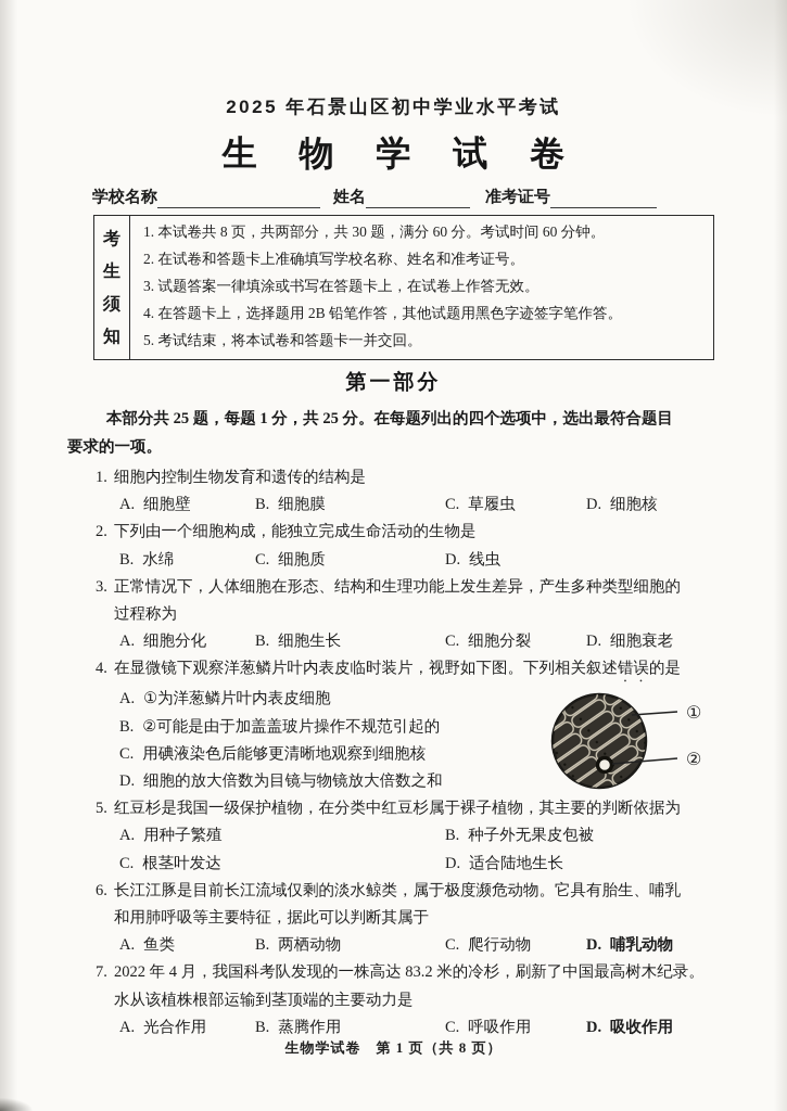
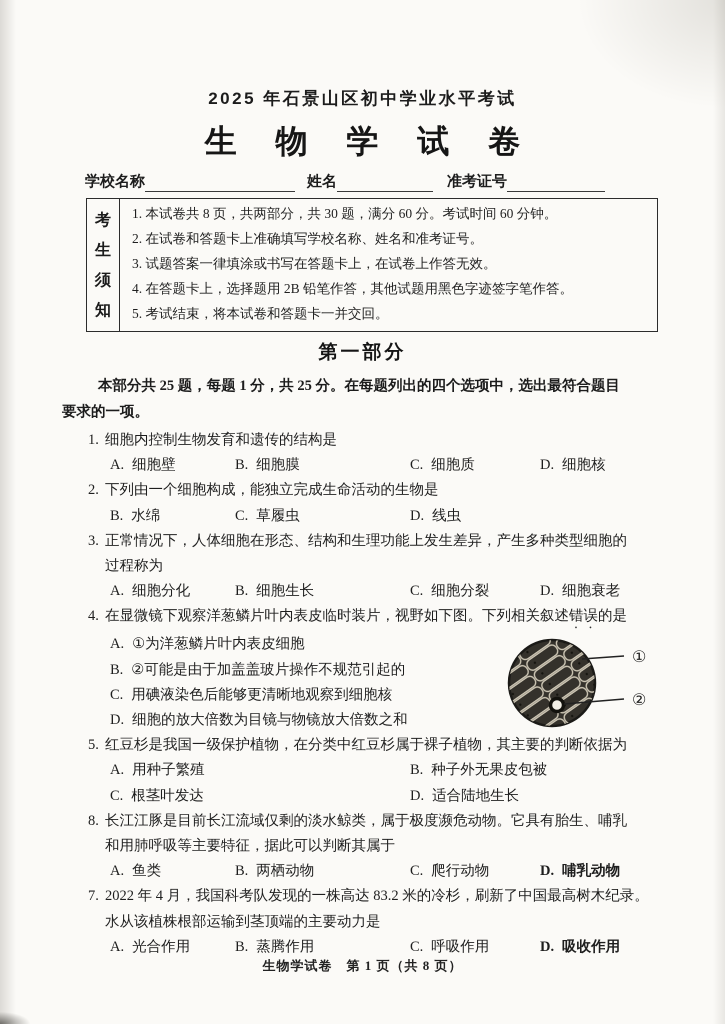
  2025 年石景山区初中学业水平考试
  生 物 学 试 卷
  学校名称
  姓名
  准考证号
  考
  生
  须
  知
  1. 本试卷共 8 页，共两部分，共 30 题，满分 60 分。考试时间 60 分钟。
  2. 在试卷和答题卡上准确填写学校名称、姓名和准考证号。
  3. 试题答案一律填涂或书写在答题卡上，在试卷上作答无效。
  4. 在答题卡上，选择题用 2B 铅笔作答，其他试题用黑色字迹签字笔作答。
  5. 考试结束，将本试卷和答题卡一并交回。
  第一部分
  本部分共 25 题，每题 1 分，共 25 分。在每题列出的四个选项中，选出最符合题目
  要求的一项。
  1.
  细胞内控制生物发育和遗传的结构是
  A. 细胞壁
  B. 细胞膜
- C. 草履虫
+ C. 细胞质
  D. 细胞核
  2.
  下列由一个细胞构成，能独立完成生命活动的生物是
  B. 水绵
- C. 细胞质
+ C. 草履虫
  D. 线虫
  3.
  正常情况下，人体细胞在形态、结构和生理功能上发生差异，产生多种类型细胞的
  过程称为
  A. 细胞分化
  B. 细胞生长
  C. 细胞分裂
  D. 细胞衰老
  4.
  在显微镜下观察洋葱鳞片叶内表皮临时装片，视野如下图。下列相关叙述错误的是
  A. ①为洋葱鳞片叶内表皮细胞
  B. ②可能是由于加盖盖玻片操作不规范引起的
  C. 用碘液染色后能够更清晰地观察到细胞核
  D. 细胞的放大倍数为目镜与物镜放大倍数之和
  5.
  红豆杉是我国一级保护植物，在分类中红豆杉属于裸子植物，其主要的判断依据为
  A. 用种子繁殖
  B. 种子外无果皮包被
  C. 根茎叶发达
  D. 适合陆地生长
- 6.
+ 8.
  长江江豚是目前长江流域仅剩的淡水鲸类，属于极度濒危动物。它具有胎生、哺乳
  和用肺呼吸等主要特征，据此可以判断其属于
  A. 鱼类
  B. 两栖动物
  C. 爬行动物
  D. 哺乳动物
  7.
  2022 年 4 月，我国科考队发现的一株高达 83.2 米的冷杉，刷新了中国最高树木纪录。
  水从该植株根部运输到茎顶端的主要动力是
  A. 光合作用
  B. 蒸腾作用
  C. 呼吸作用
  D. 吸收作用
  ①
  ②
  生物学试卷 第 1 页（共 8 页）
